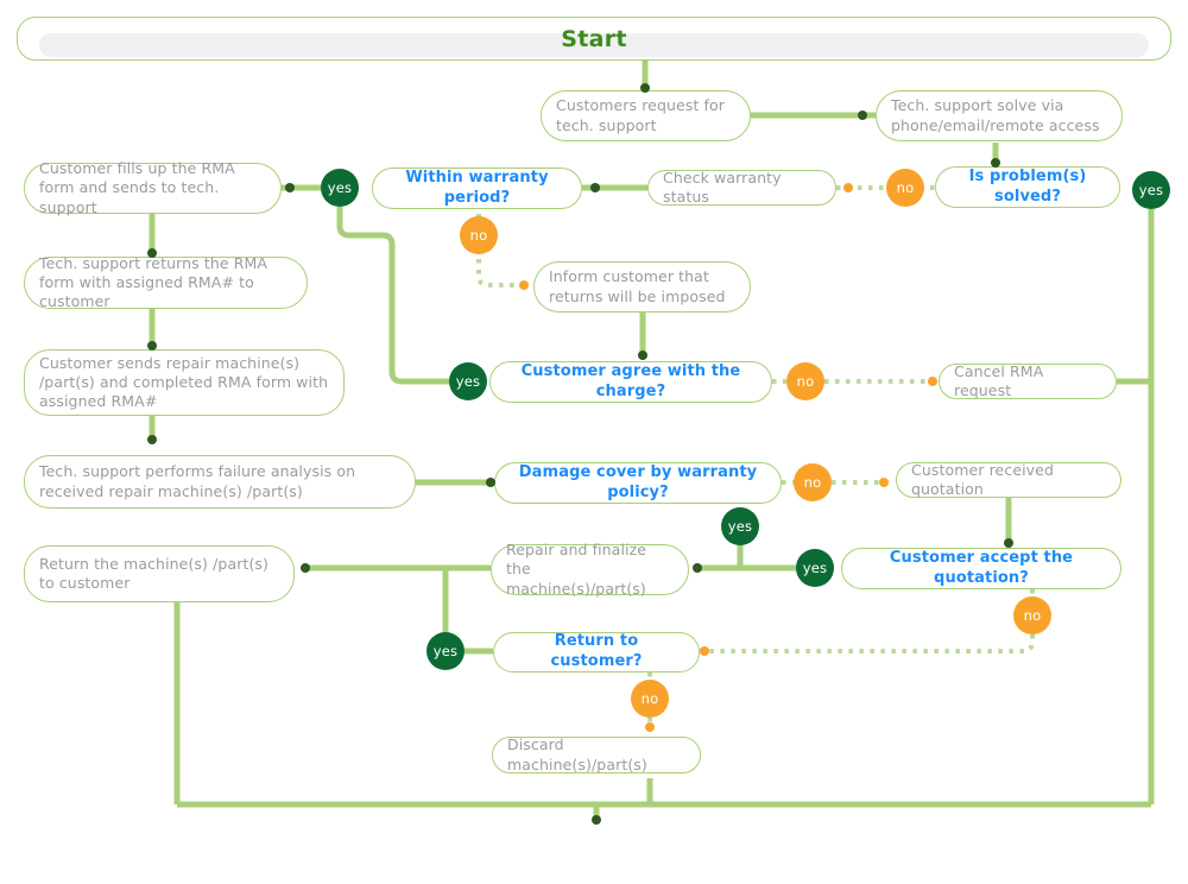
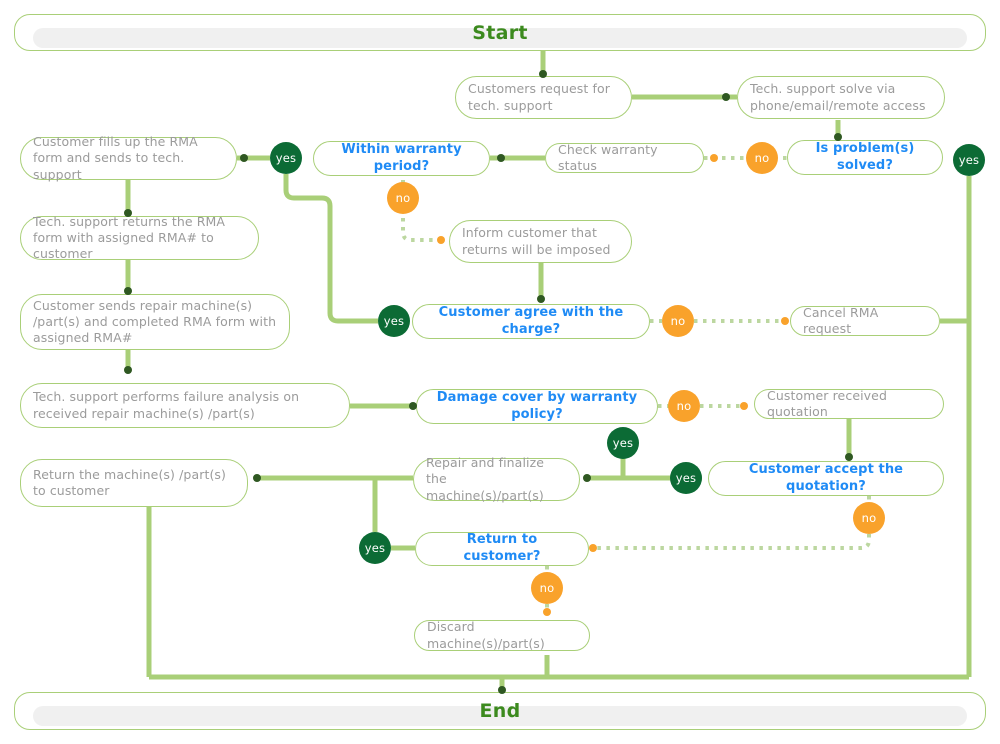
  Start
+ End
  Customers request for tech. support
  Tech. support solve via phone/email/remote access
  Is problem(s) solved?
  Check warranty status
  Within warranty period?
  Customer fills up the RMA form and sends to tech. support
  Tech. support returns the RMA form with assigned RMA# to customer
  Customer sends repair machine(s) /part(s) and completed RMA form with assigned RMA#
  Inform customer that returns will be imposed
  Customer agree with the charge?
  Cancel RMA request
  Tech. support performs failure analysis on received repair machine(s) /part(s)
  Damage cover by warranty policy?
  Customer received quotation
  Customer accept the quotation?
  Repair and finalize the machine(s)/part(s)
  Return to customer?
  Return the machine(s) /part(s) to customer
  Discard machine(s)/part(s)
  yes
  no
  no
  yes
  yes
  no
  no
  yes
  yes
  no
  yes
  no
